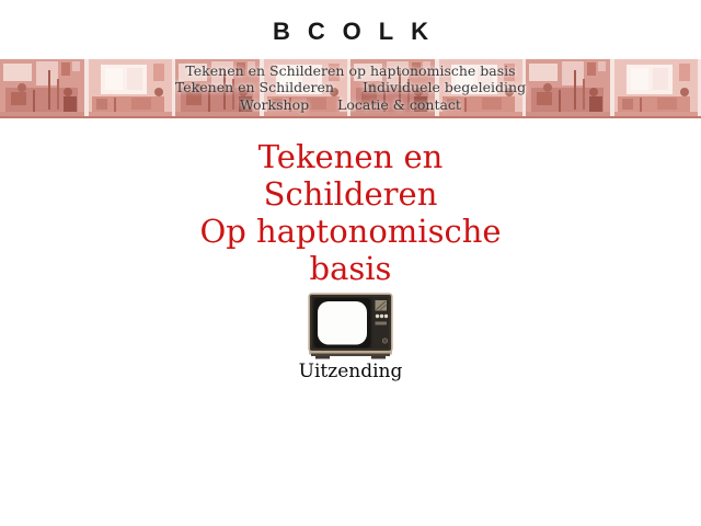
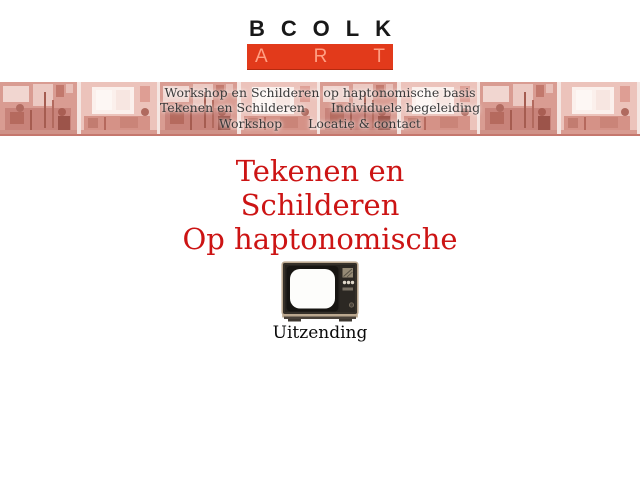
  B
  C
  O
  L
  K
+ A
+ R
+ T
- Tekenen en Schilderen op haptonomische basis
+ Workshop en Schilderen op haptonomische basis
  Tekenen en Schilderen Individuele begeleiding
  Workshop Locatie & contact
  Tekenen en
  Schilderen
  Op haptonomische
- basis
  Uitzending
